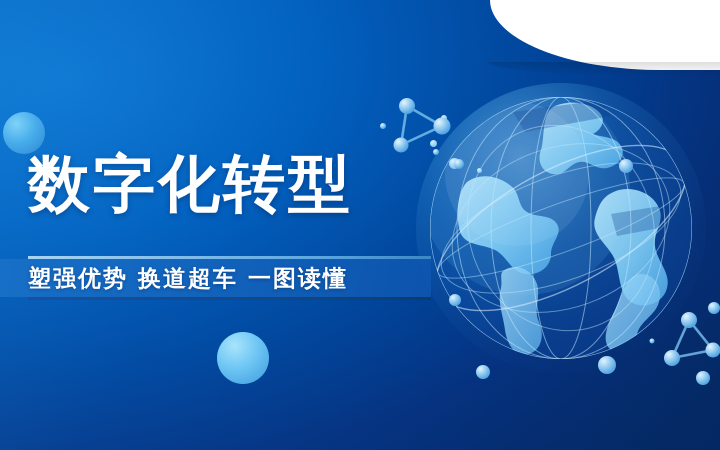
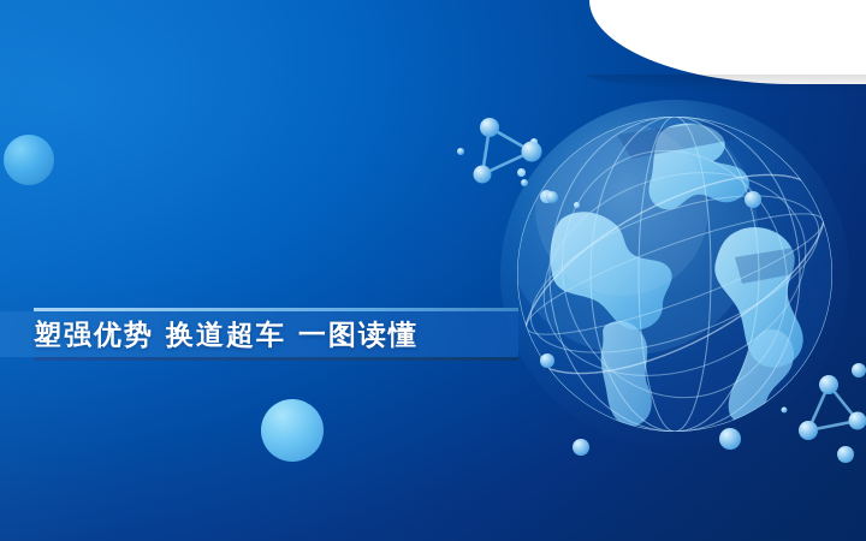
- 数字化转型
  塑强优势 换道超车 一图读懂
